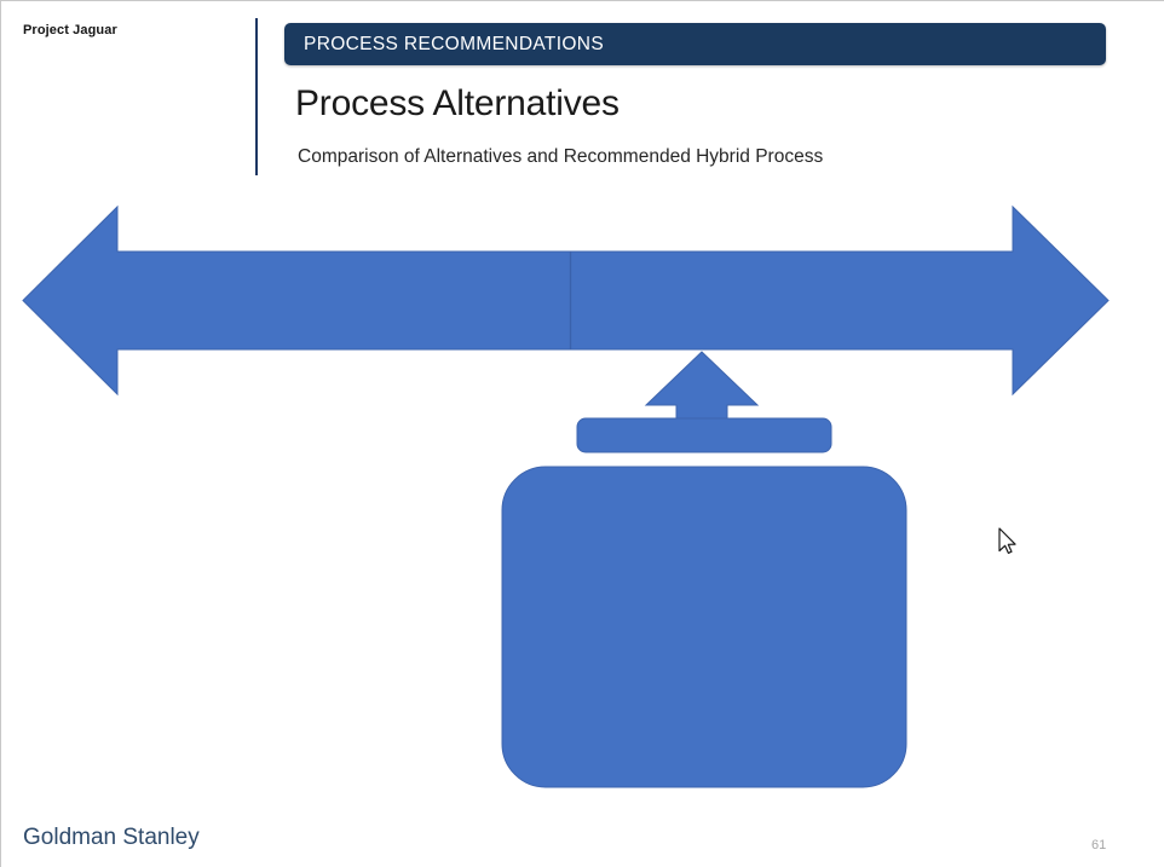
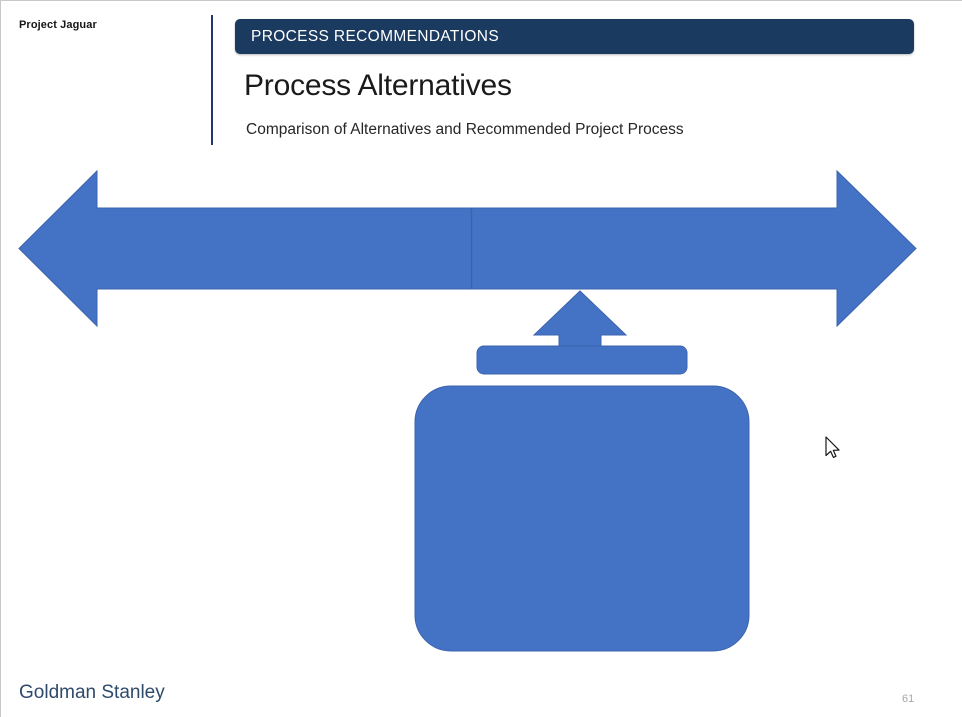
  Project Jaguar
  PROCESS RECOMMENDATIONS
  Process Alternatives
- Comparison of Alternatives and Recommended Hybrid Process
+ Comparison of Alternatives and Recommended Project Process
  Goldman Stanley
  61
